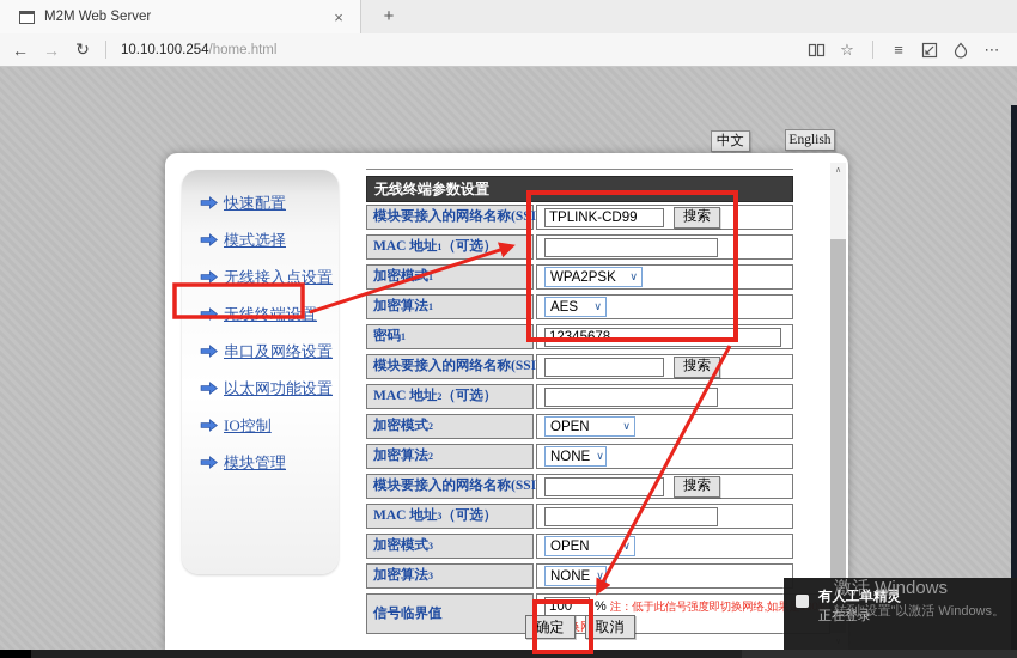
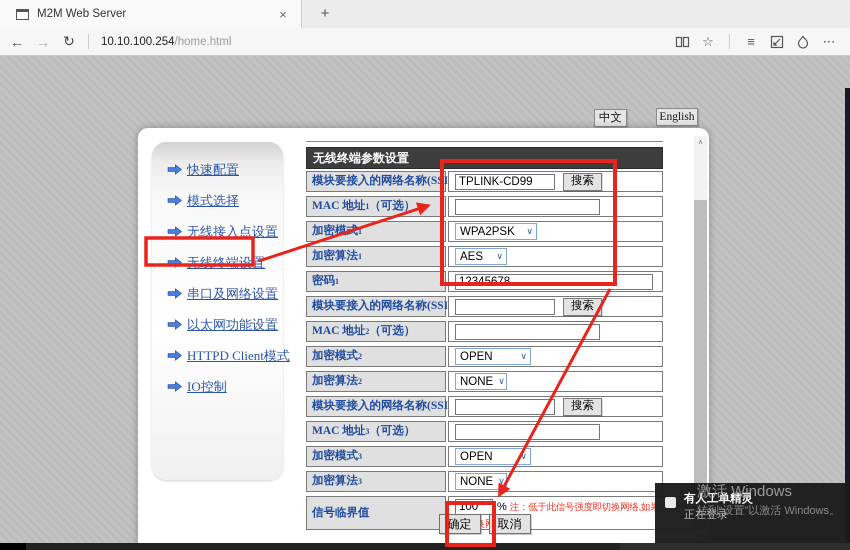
  M2M Web Server
  ×
  +
  ←
  →
  ↻
  10.10.100.254/home.html
  ☆
  ≡
  ⋯
  中文
  English
  快速配置
  模式选择
  无线接入点设置
  无线终端设置
  串口及网络设置
  以太网功能设置
+ HTTPD Client模式
  IO控制
- 模块管理
  无线终端参数设置
  模块要接入的网络名称(SI
  TPLINK-CD99
  搜索
  MAC 地址
  1
  （可选）
  加密模
  1
  WPA2PSK
  ∨
  加密算法
  1
  AES
  ∨
  密码
  1
  12345678
  模块要接入的网络名称(SSI
  搜索
  MAC 地址
  2
  （可选）
  加密模式
  2
  OPEN
  ∨
  加密算法
  2
  NONE
  ∨
  模块要接入的网络名称(SSI
  搜索
  MAC 地址
  3
  （可选）
  加密模式
  3
  OPEN
  ∨
  加密算法
  3
  NONE
  ∨
  信号临界值
  100
  %
  注：低于此信号强度即切换网络,如
  确定
  取消
  有人工单精灵
  正在登录
  激活 Windows
  转到“设置”以激活 Windows。
